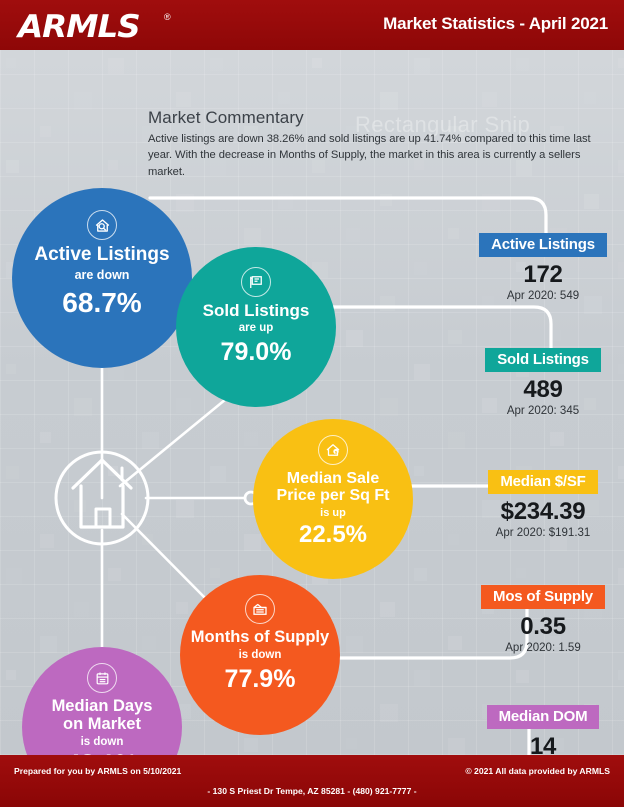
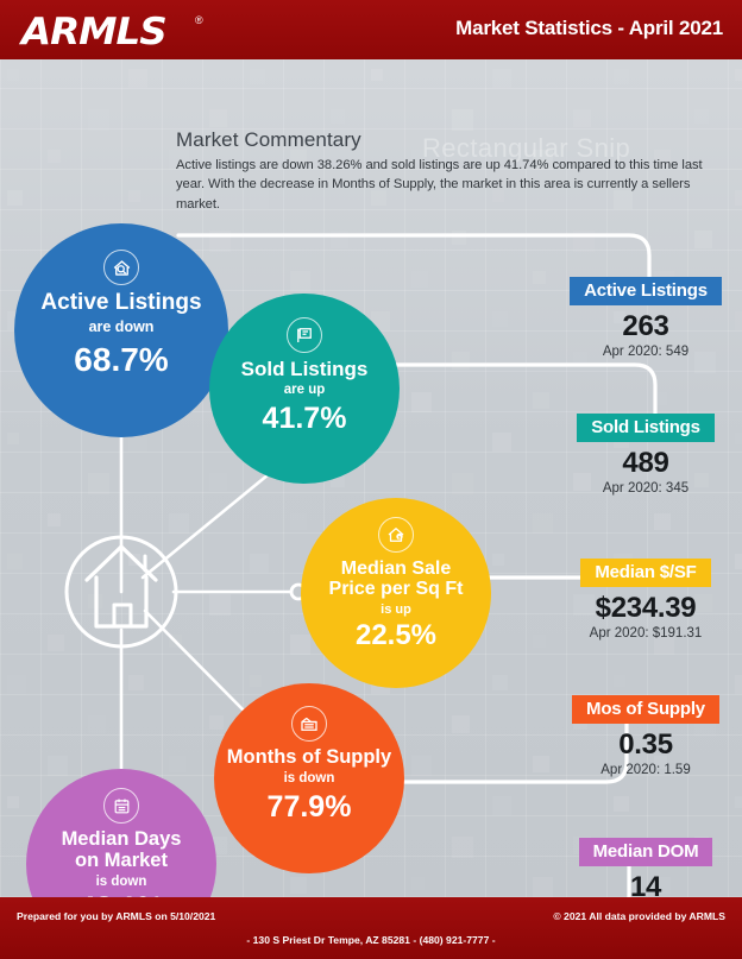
  ARMLS
  ®
  Market Statistics - April 2021
  Rectangular Snip
  Market Commentary
  Active listings are down 38.26% and sold listings are up 41.74% compared to this time last year. With the decrease in Months of Supply, the market in this area is currently a sellers market.
  Active Listings
  are down
  68.7%
  Sold Listings
  are up
- 79.0%
+ 41.7%
  Median Sale
  Price per Sq Ft
  is up
  22.5%
  Months of Supply
  is down
  77.9%
  Median Days
  on Market
  is down
  Active Listings
- 172
+ 263
  Apr 2020: 549
  Sold Listings
  489
  Apr 2020: 345
  Median $/SF
  $234.39
  Apr 2020: $191.31
  Mos of Supply
  0.35
  Apr 2020: 1.59
  Median DOM
  14
  Prepared for you by ARMLS on 5/10/2021
  © 2021 All data provided by ARMLS
  - 130 S Priest Dr Tempe, AZ 85281 - (480) 921-7777 -
